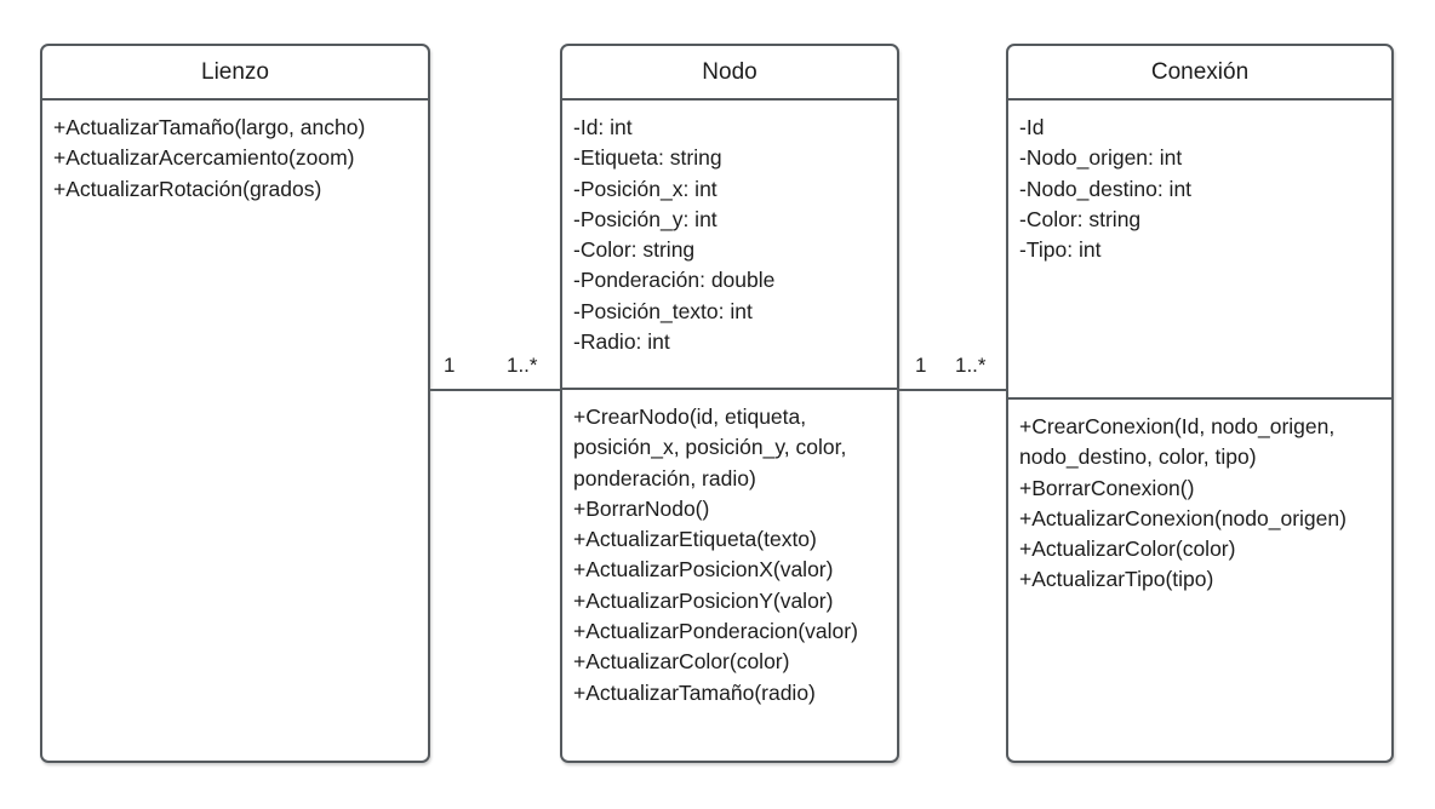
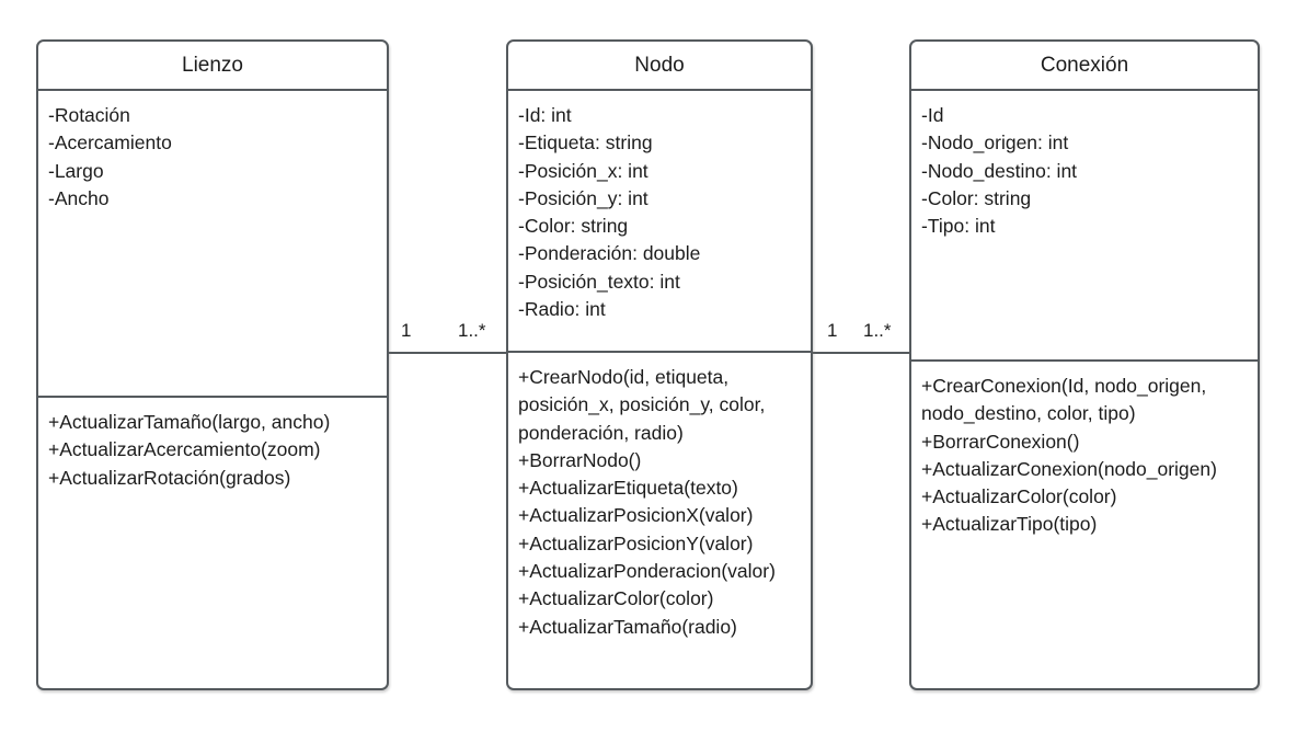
  1
  1..*
  1
  1..*
  Lienzo
+ -Rotación
+ -Acercamiento
+ -Largo
+ -Ancho
  +ActualizarTamaño(largo, ancho)
  +ActualizarAcercamiento(zoom)
  +ActualizarRotación(grados)
  Nodo
  -Id: int
  -Etiqueta: string
  -Posición_x: int
  -Posición_y: int
  -Color: string
  -Ponderación: double
  -Posición_texto: int
  -Radio: int
  +CrearNodo(id, etiqueta, posición_x, posición_y, color, ponderación, radio)
  +BorrarNodo()
  +ActualizarEtiqueta(texto)
  +ActualizarPosicionX(valor)
  +ActualizarPosicionY(valor)
  +ActualizarPonderacion(valor)
  +ActualizarColor(color)
  +ActualizarTamaño(radio)
  Conexión
  -Id
  -Nodo_origen: int
  -Nodo_destino: int
  -Color: string
  -Tipo: int
  +CrearConexion(Id, nodo_origen, nodo_destino, color, tipo)
  +BorrarConexion()
  +ActualizarConexion(nodo_origen)
  +ActualizarColor(color)
  +ActualizarTipo(tipo)
